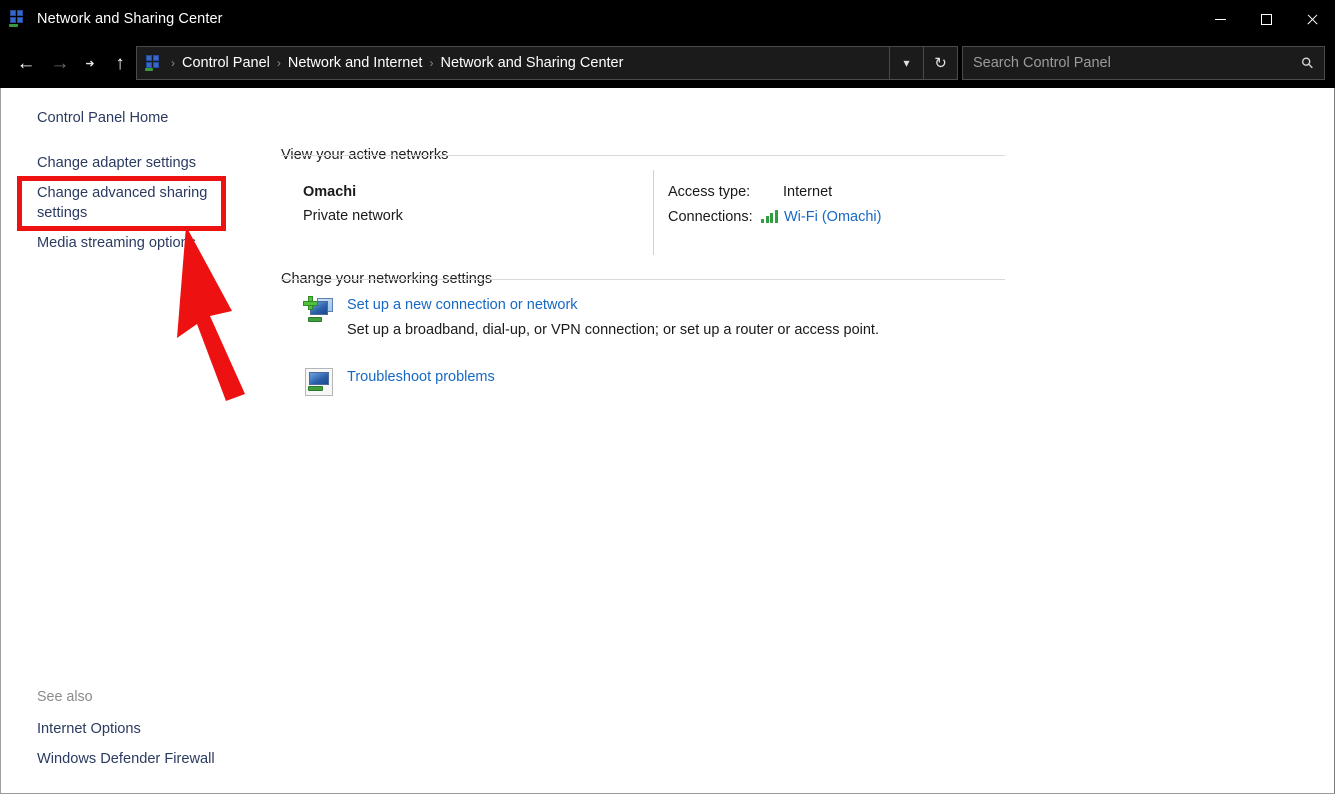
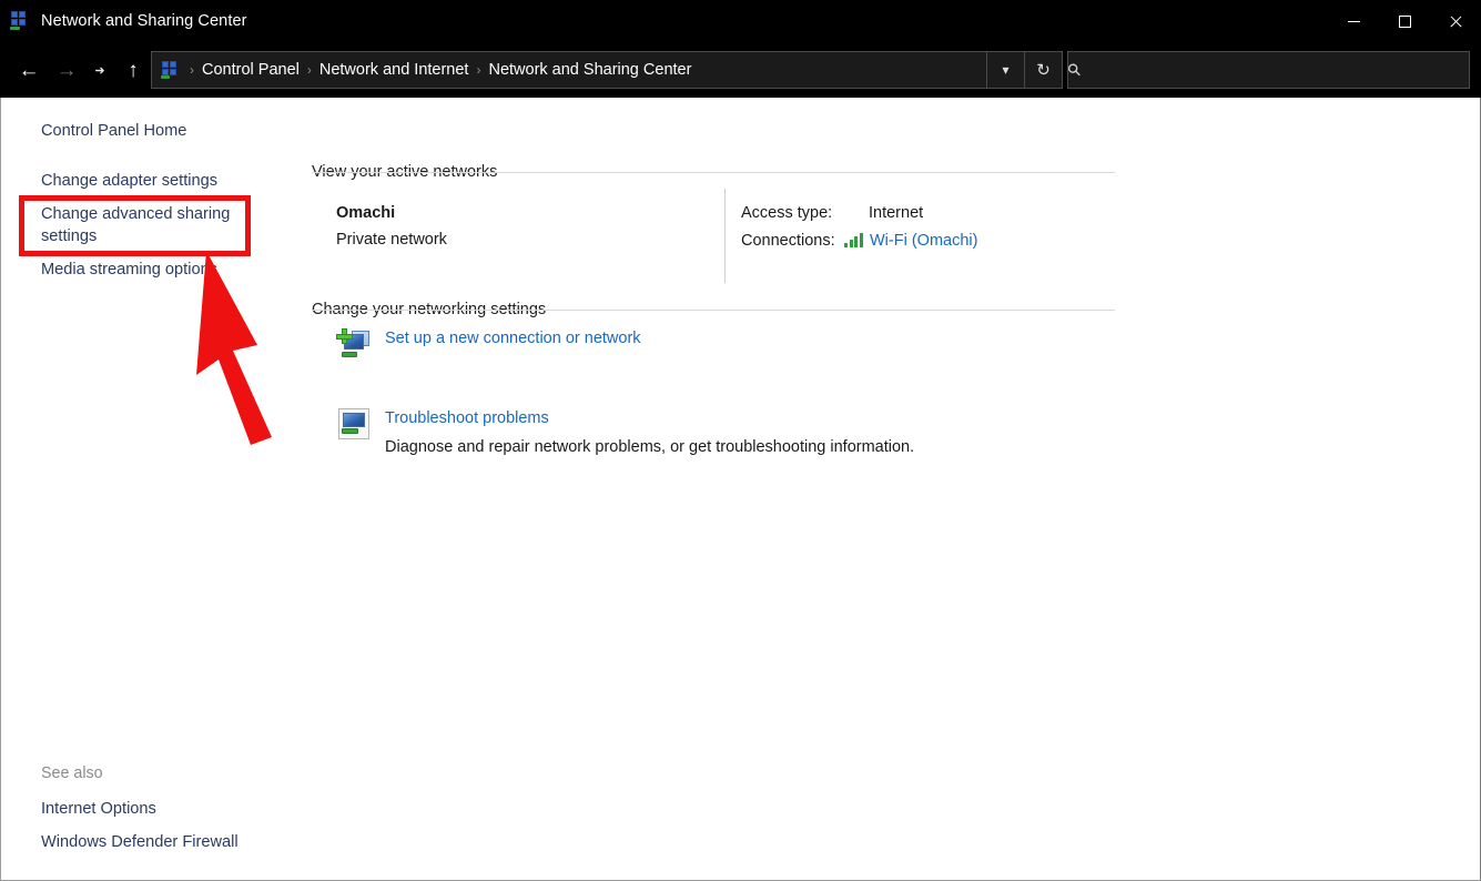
  Network and Sharing Center
  ←
  →
  ➜
  ↑
  ›
  Control Panel
  ›
  Network and Internet
  ›
  Network and Sharing Center
  ▾
  ↻
- Search Control Panel
  Control Panel Home
  Change adapter settings
  Change advanced sharing settings
  Media streaming optio
  See also
  Internet Options
  Windows Defender Firewall
  Omachi
  Private network
  Access type:
  Internet
  Connections:
  Wi-Fi (Omachi)
  Set up a new connection or network
- Set up a broadband, dial-up, or VPN connection; or set up a router or access point.
  Troubleshoot problems
+ Diagnose and repair network problems, or get troubleshooting information.
